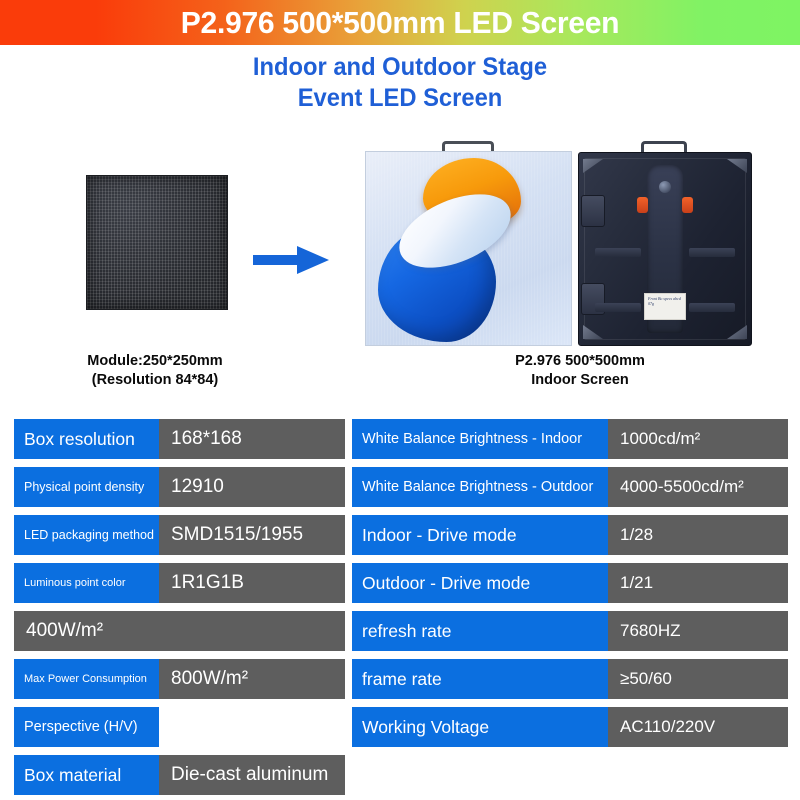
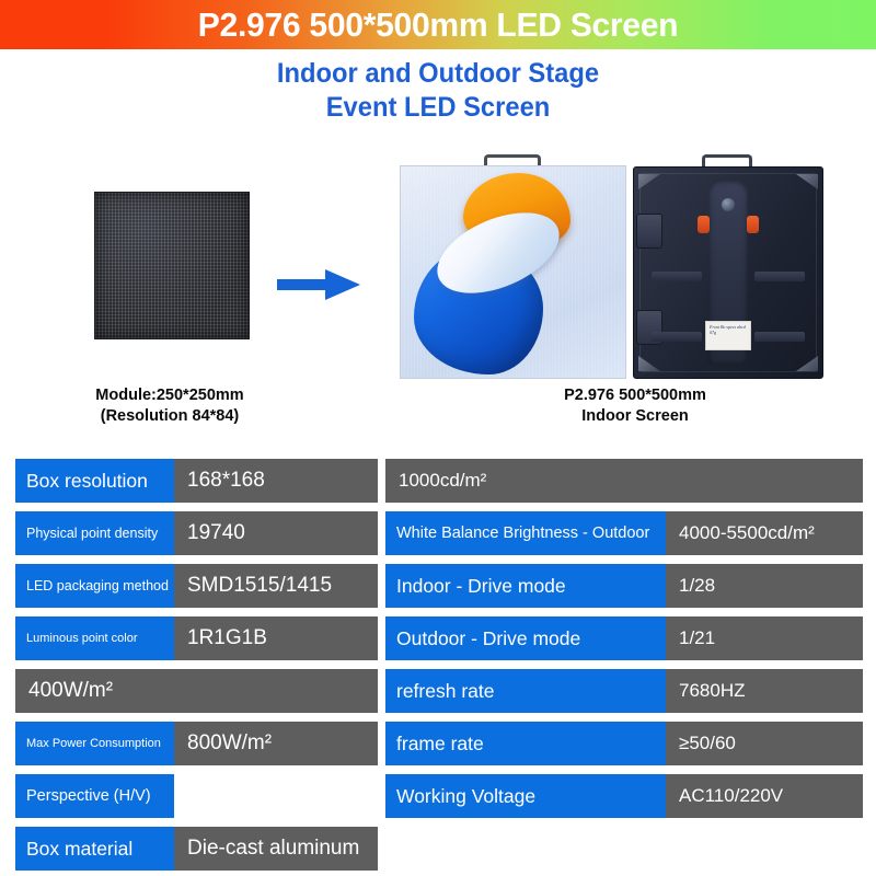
  P2.976 500*500mm LED Screen
  Indoor and Outdoor Stage
  Event LED Screen
  Module:250*250mm
  (Resolution 84*84)
  P2.976 500*500mm
  Indoor Screen
  Box resolution
  168*168
  Physical point density
- 12910
+ 19740
  LED packaging method
- SMD1515/1955
+ SMD1515/1415
  Luminous point color
  1R1G1B
  400W/m²
  Max Power Consumption
  800W/m²
  Perspective (H/V)
  Box material
  Die-cast aluminum
- White Balance Brightness - Indoor
  1000cd/m²
  White Balance Brightness - Outdoor
  4000-5500cd/m²
  Indoor - Drive mode
  1/28
  Outdoor - Drive mode
  1/21
  refresh rate
  7680HZ
  frame rate
  ≥50/60
  Working Voltage
  AC110/220V
